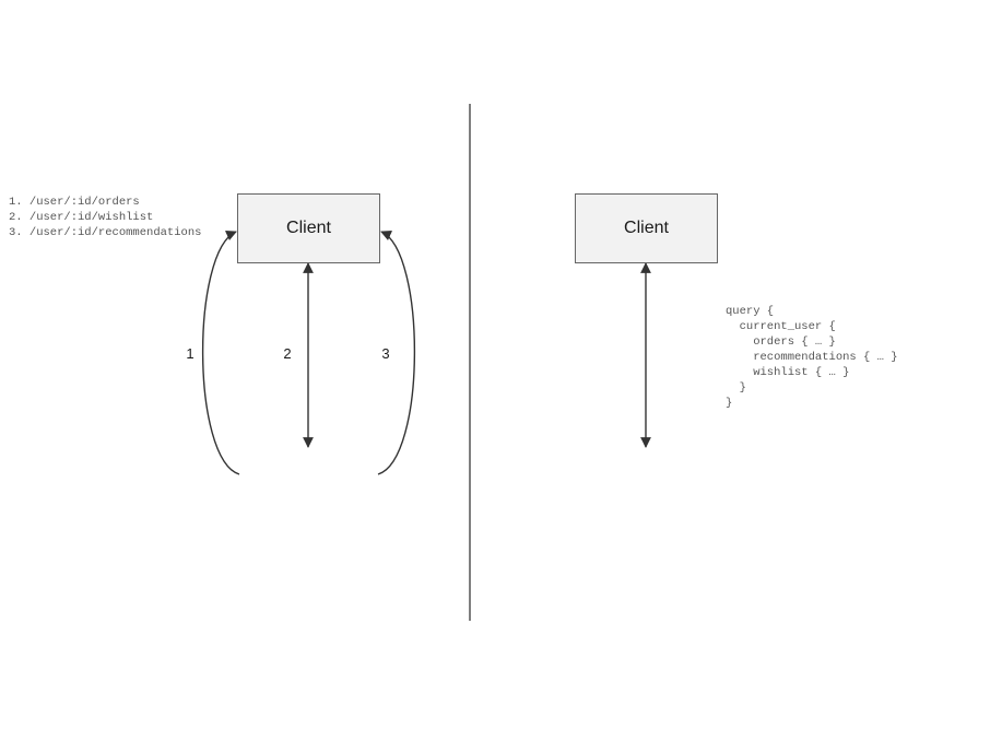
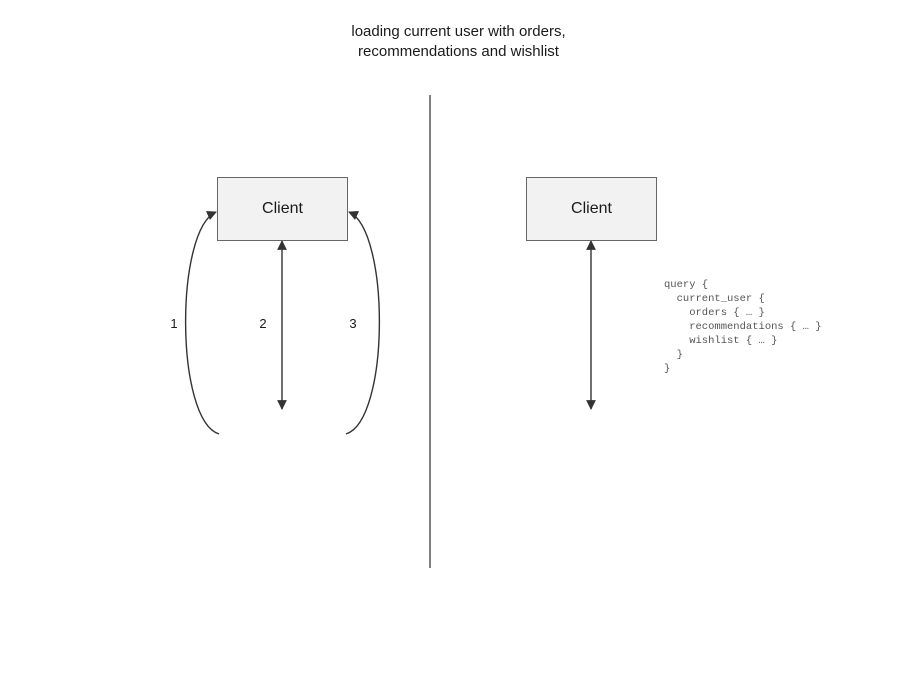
+ loading current user with orders,
+ recommendations and wishlist
  Client
  Client
  1
  2
  3
- 1. /user/:id/orders
- 2. /user/:id/wishlist
- 3. /user/:id/recommendations
  query {
  current_user {
  orders { … }
  recommendations { … }
  wishlist { … }
  }
  }
